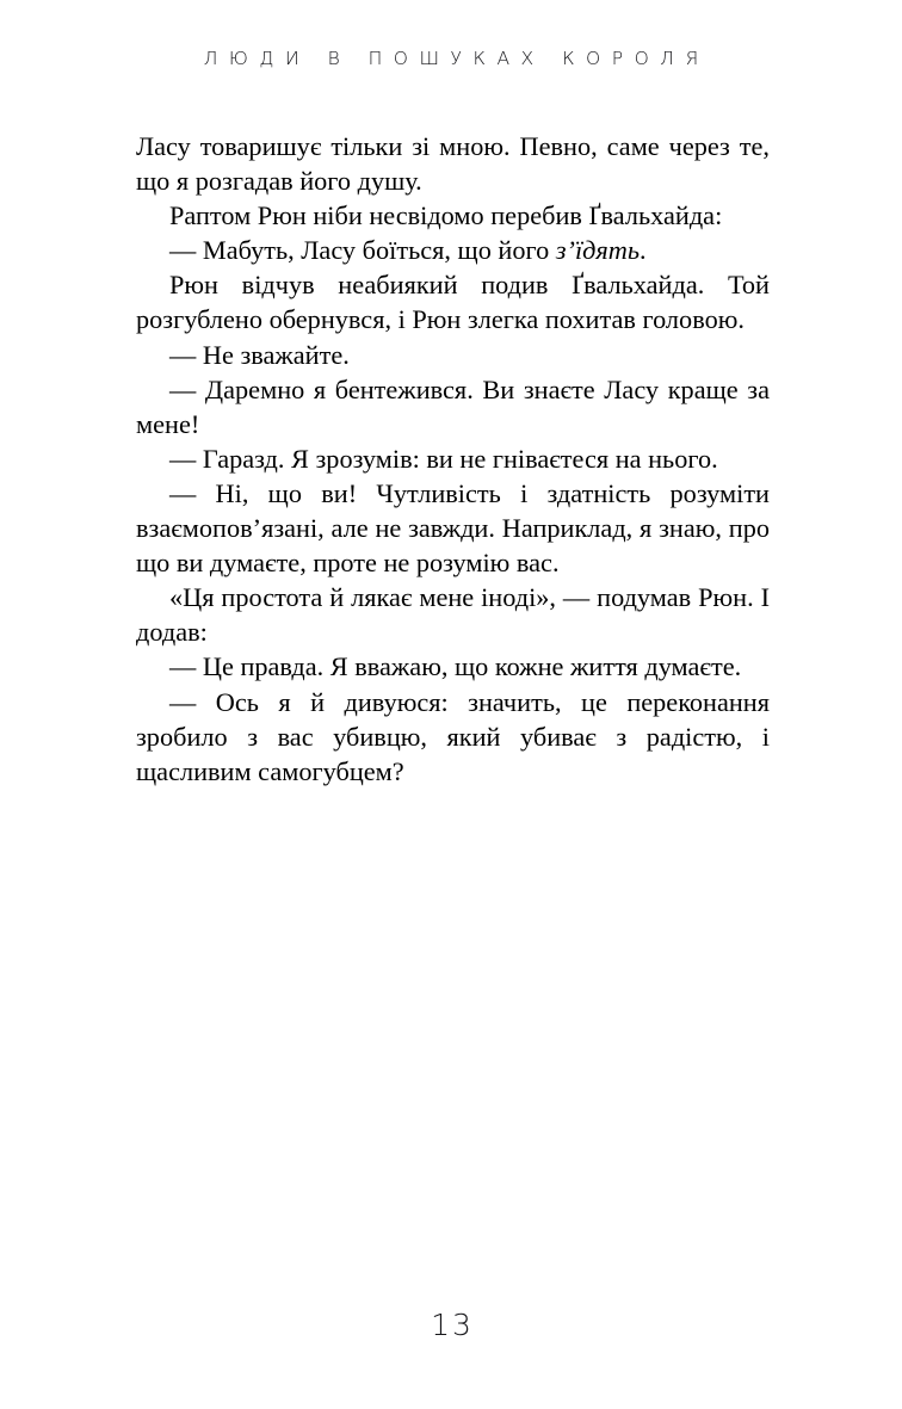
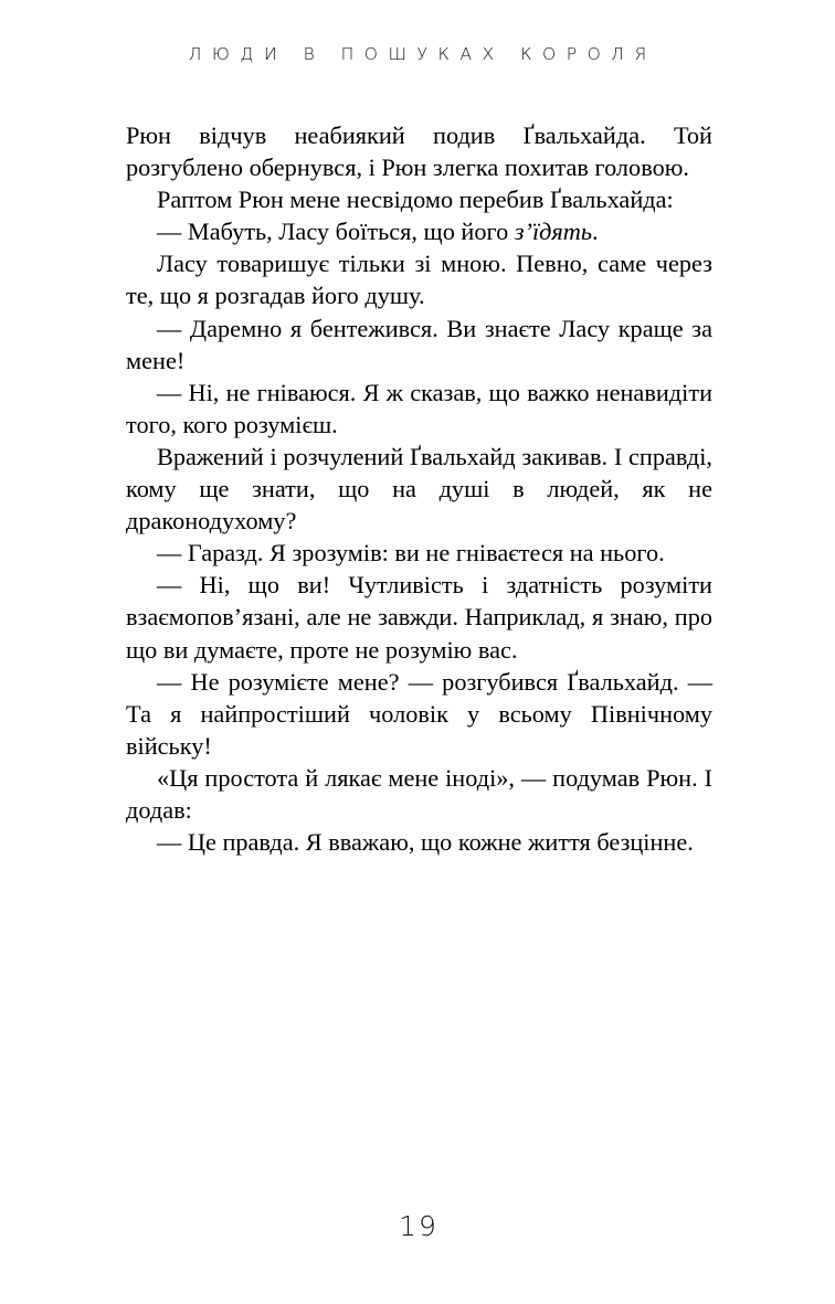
  ЛЮДИ В ПОШУКАХ КОРОЛЯ
- Ласу товаришує тільки зі мною. Певно, саме через те, що я розгадав його душу.
+ Рюн відчув неабиякий подив Ґвальхайда. Той розгублено обернувся, і Рюн злегка похитав головою.
- Раптом Рюн ніби несвідомо перебив Ґвальхайда:
+ Раптом Рюн мене несвідомо перебив Ґвальхайда:
  — Мабуть, Ласу боїться, що його з’їдять.
- Рюн відчув неабиякий подив Ґвальхайда. Той розгублено обернувся, і Рюн злегка похитав головою.
+ Ласу товаришує тільки зі мною. Певно, саме через те, що я розгадав його душу.
- — Не зважайте.
  — Даремно я бентежився. Ви знаєте Ласу краще за мене!
+ — Ні, не гніваюся. Я ж сказав, що важко ненавидіти того, кого розумієш.
+ Вражений і розчулений Ґвальхайд закивав. І справді, кому ще знати, що на душі в людей, як не драконодухому?
  — Гаразд. Я зрозумів: ви не гніваєтеся на нього.
  — Ні, що ви! Чутливість і здатність розуміти взаємопов’язані, але не завжди. Наприклад, я знаю, про що ви думаєте, проте не розумію вас.
+ — Не розумієте мене? — розгубився Ґвальхайд. — Та я найпростіший чоловік у всьому Північному війську!
  «Ця простота й лякає мене іноді», — подумав Рюн. І додав:
- — Це правда. Я вважаю, що кожне життя думаєте.
+ — Це правда. Я вважаю, що кожне життя безцінне.
- — Ось я й дивуюся: значить, це переконання зробило з вас убивцю, який убиває з радістю, і щасливим самогубцем?
- 13
+ 19
